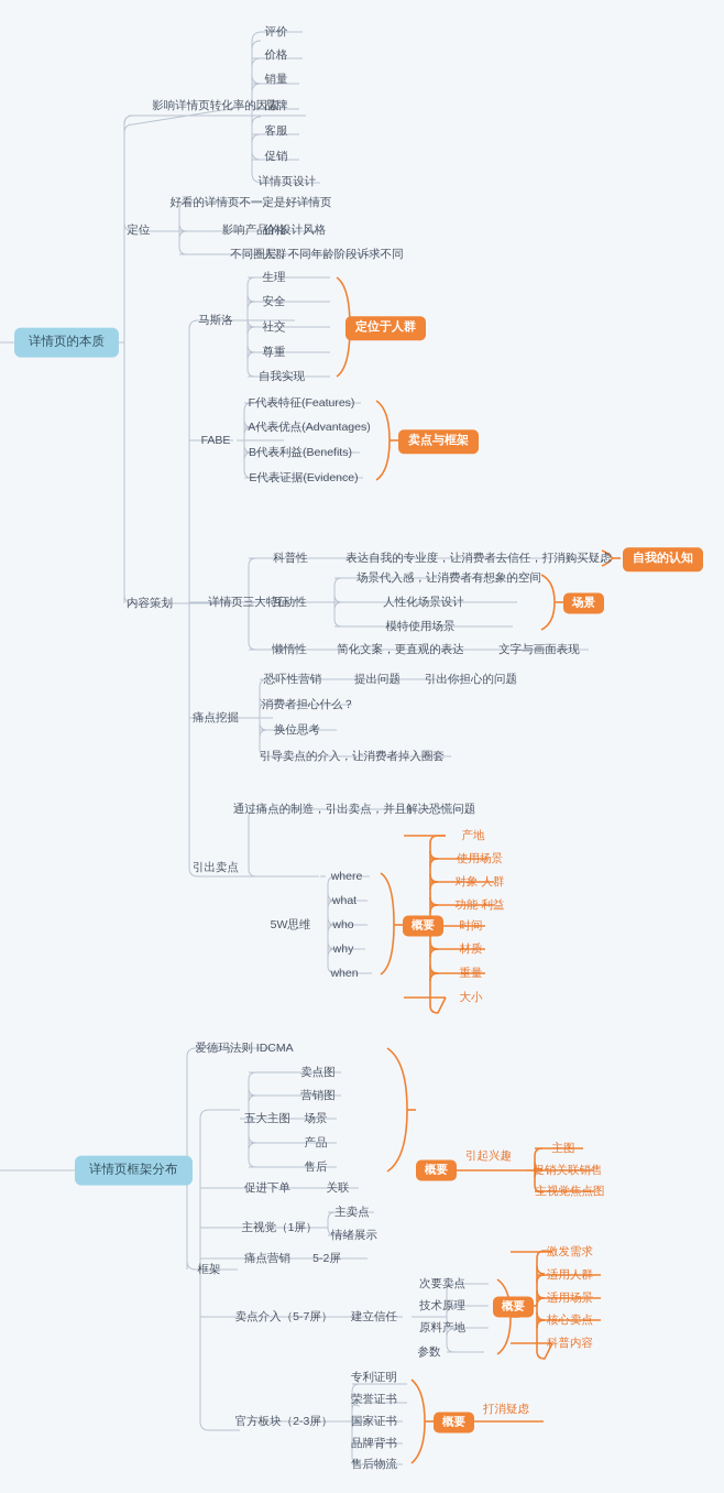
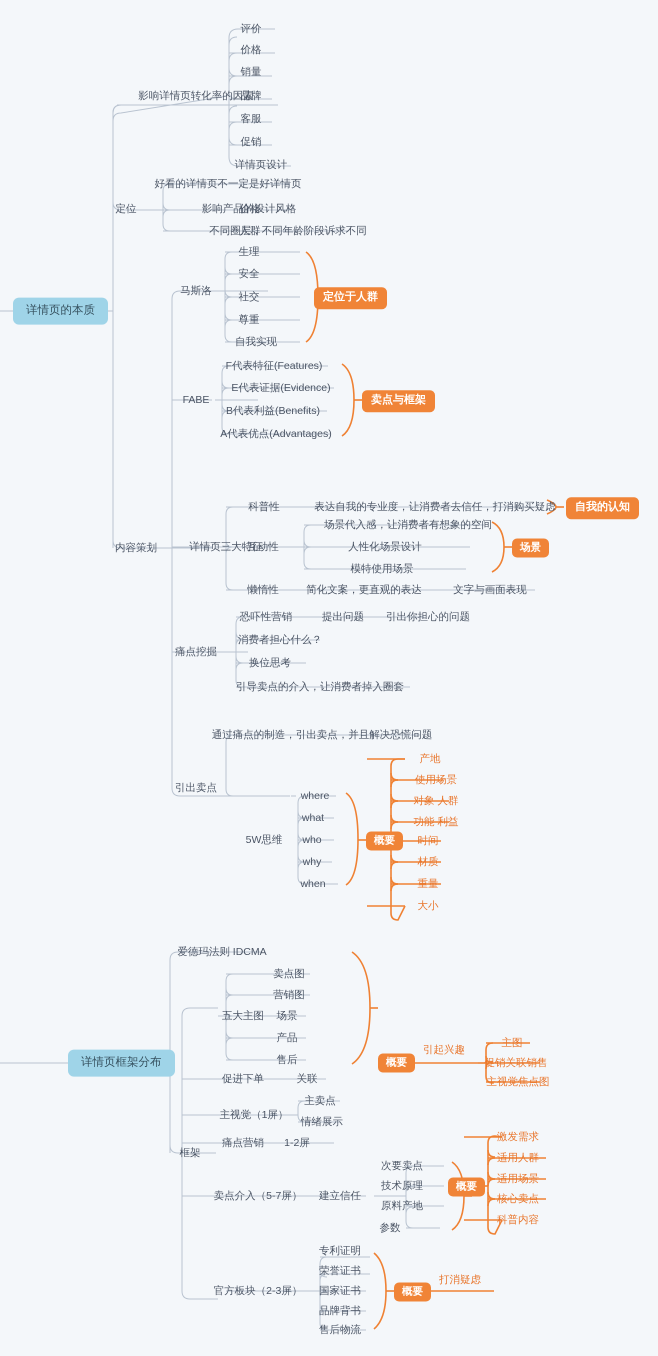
  详情页的本质
  影响详情页转化率的因素
  评价
  价格
  销量
  品牌
  客服
  促销
  详情页设计
  定位
  好看的详情页不一定是好详情页
  价格
  影响产品的设计风格
  人群
  内容策划
  马斯洛
  生理
  安全
  社交
  尊重
  自我实现
  定位于人群
  FABE
  F代表特征(Features)
- A代表优点(Advantages)
+ E代表证据(Evidence)
  B代表利益(Benefits)
- E代表证据(Evidence)
+ A代表优点(Advantages)
  卖点与框架
  详情页三大特征
  科普性
  表达自我的专业度，让消费者去信任，打消购买疑虑
  自我的认知
  互动性
  场景代入感，让消费者有想象的空间
  人性化场景设计
  模特使用场景
  场景
  懒惰性
  简化文案，更直观的表达
  文字与画面表现
  痛点挖掘
  恐吓性营销
  提出问题
  引出你担心的问题
  消费者担心什么？
  换位思考
  引导卖点的介入，让消费者掉入圈套
  引出卖点
  通过痛点的制造，引出卖点，并且解决恐慌问题
  5W思维
  where
  what
  who
  why
  when
  概要
  产地
  使用场景
  对象 人群
  功能 利益
  时间
  材质
  重量
  大小
  详情页框架分布
  爱德玛法则 IDCMA
  框架
  五大主图
  卖点图
  营销图
  场景
  产品
  售后
  促进下单
  关联
  主视觉（1屏）
  主卖点
  情绪展示
  概要
  引起兴趣
  主图
  促销关联销售
  主视觉焦点图
  痛点营销
- 5-2屏
+ 1-2屏
  卖点介入（5-7屏）
  建立信任
  次要卖点
  技术原理
  原料产地
  参数
  概要
  激发需求
  适用人群
  适用场景
  核心卖点
  科普内容
  官方板块（2-3屏）
  专利证明
  荣誉证书
  国家证书
  品牌背书
  售后物流
  概要
  打消疑虑
  不同圈层，不同年龄阶段诉求不同
